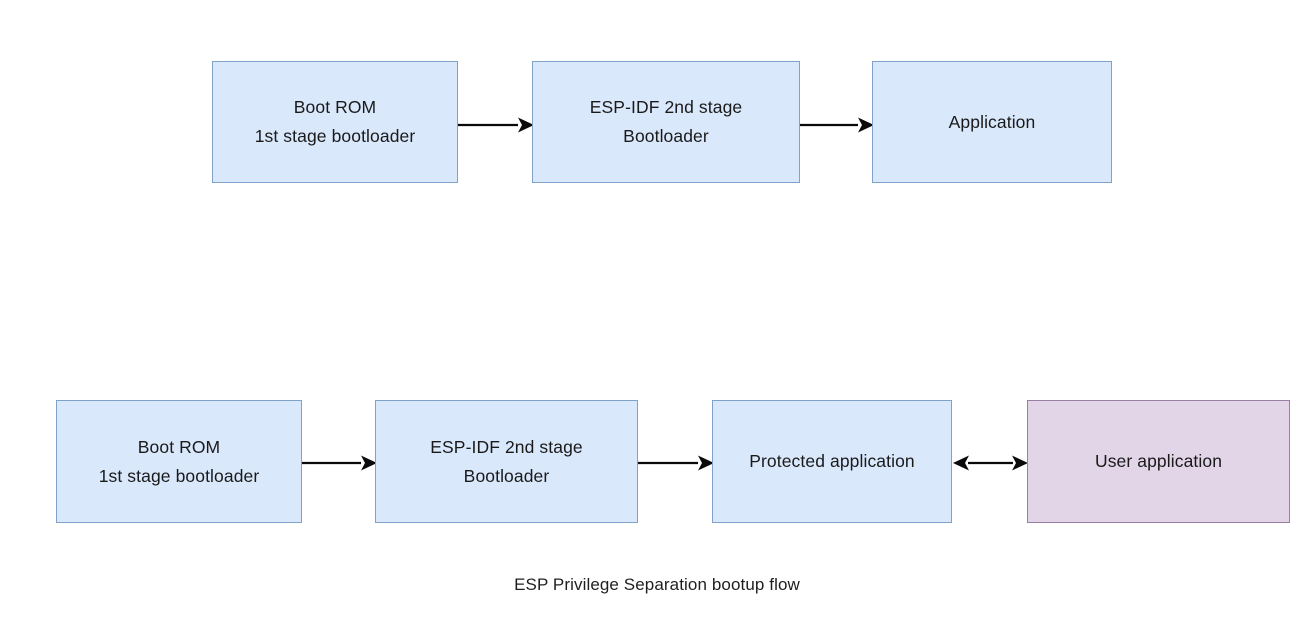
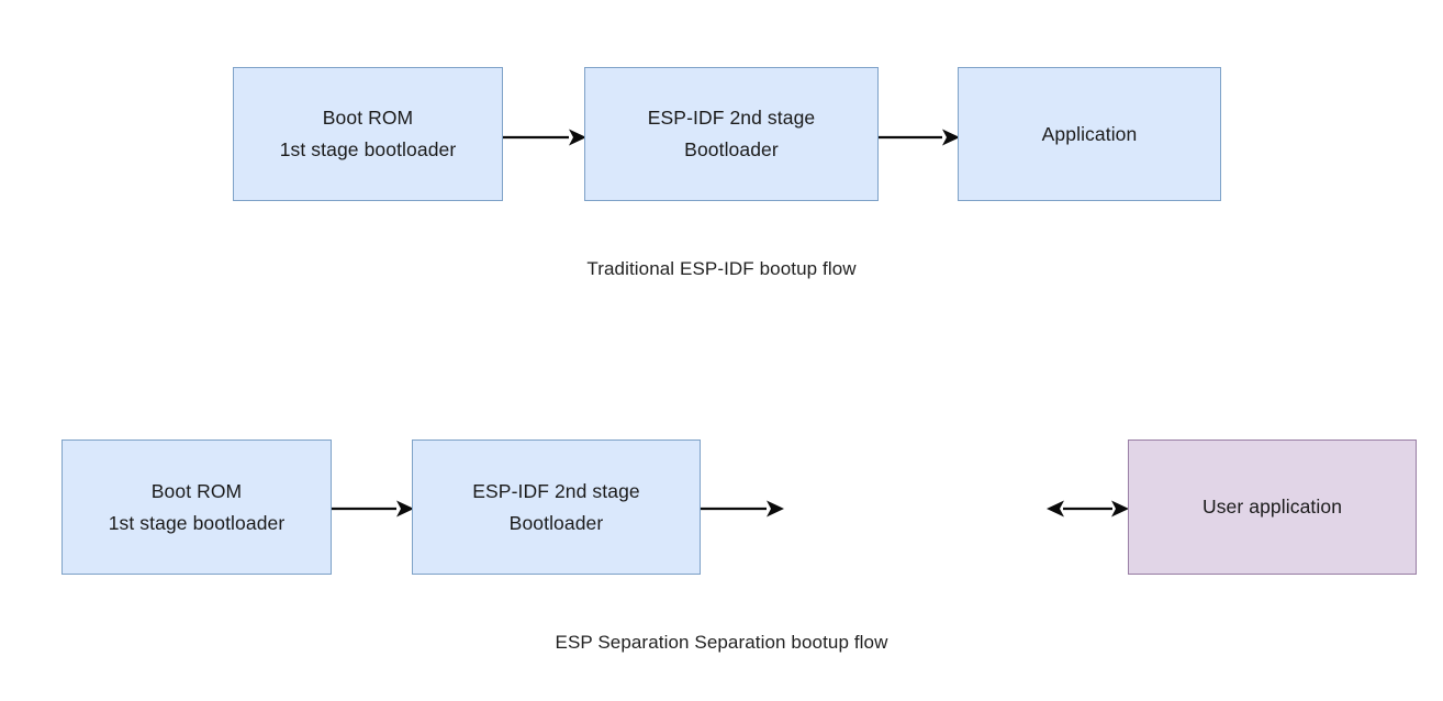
  Boot ROM
  1st stage bootloader
  ESP-IDF 2nd stage
  Bootloader
  Application
+ Traditional ESP-IDF bootup flow
  Boot ROM
  1st stage bootloader
  ESP-IDF 2nd stage
  Bootloader
- Protected application
  User application
- ESP Privilege Separation bootup flow
+ ESP Separation Separation bootup flow
